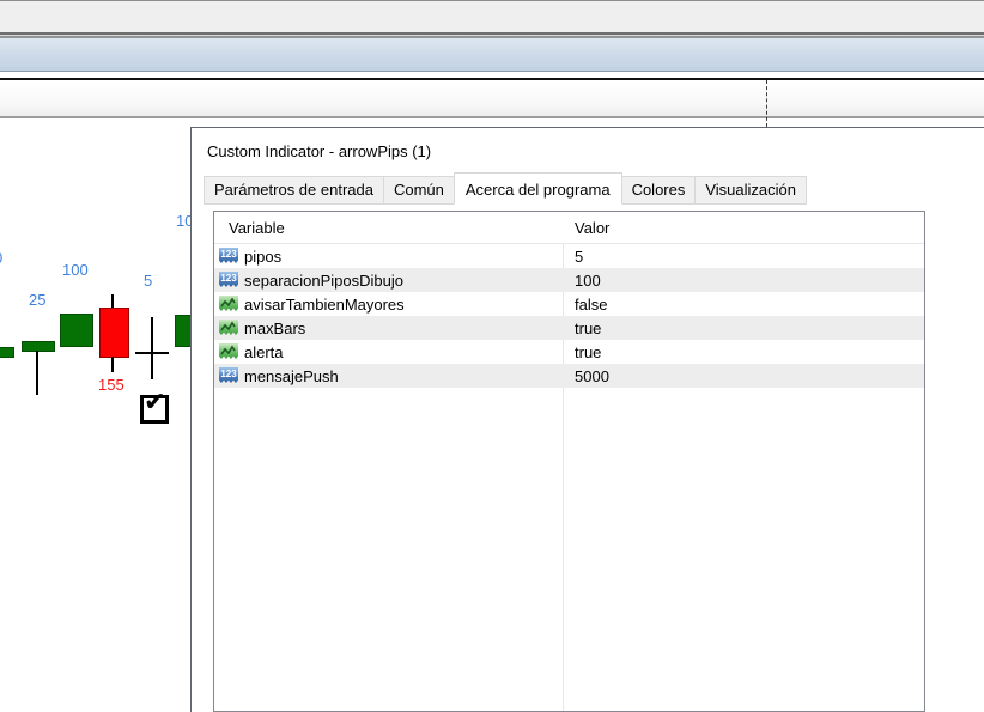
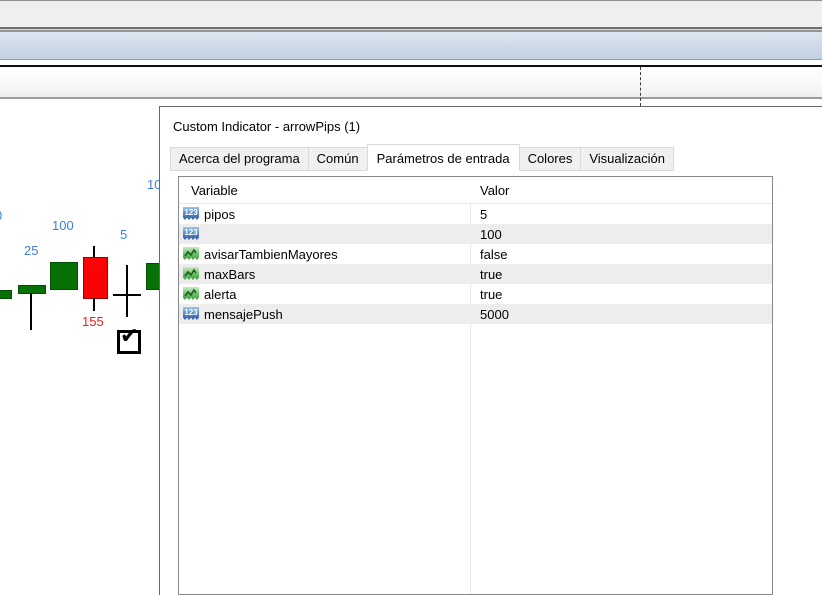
  100
  25
  5
  10
  155
  ✔
  Custom Indicator - arrowPips (1)
- Parámetros de entrada
+ Acerca del programa
  Común
- Acerca del programa
+ Parámetros de entrada
  Colores
  Visualización
  Variable
  Valor
  123
  pipos
  5
  123
- separacionPiposDibujo
  100
  avisarTambienMayores
  false
  maxBars
  true
  alerta
  true
  123
  mensajePush
  5000
